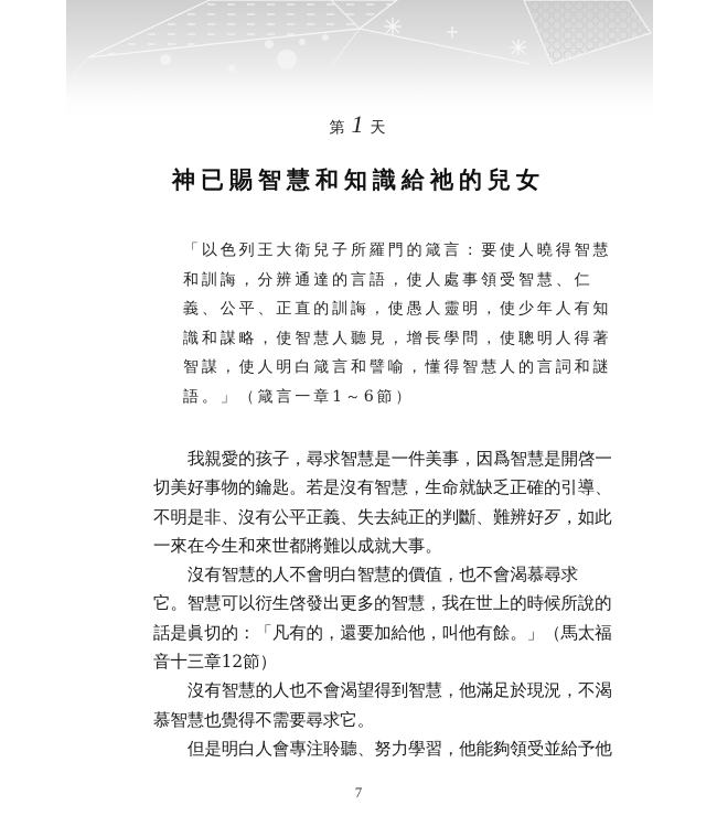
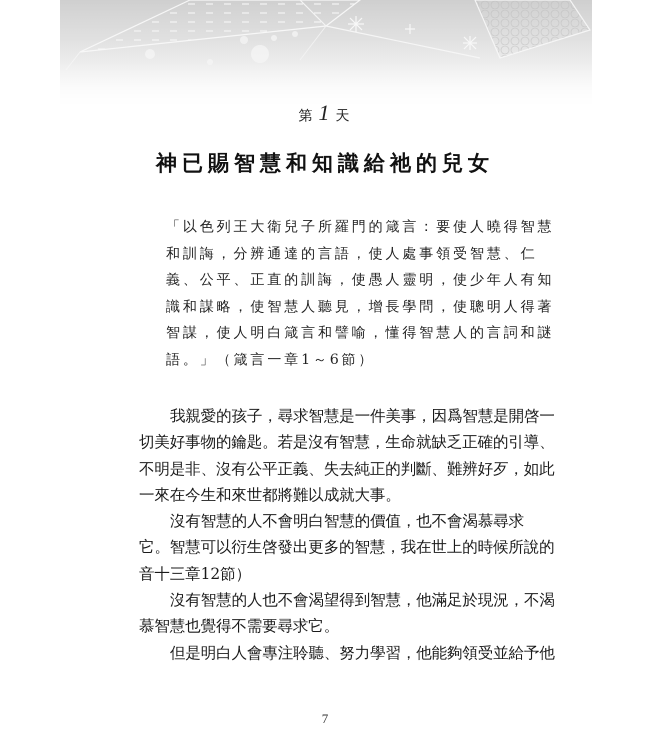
  第 1 天
  神已賜智慧和知識給祂的兒女
  「以色列王大衛兒子所羅門的箴言：要使人曉得智慧
  和訓誨，分辨通達的言語，使人處事領受智慧、仁
  義、公平、正直的訓誨，使愚人靈明，使少年人有知
  識和謀略，使智慧人聽見，增長學問，使聰明人得著
  智謀，使人明白箴言和譬喻，懂得智慧人的言詞和謎
  語。」（箴言一章1～6節）
  我親愛的孩子，尋求智慧是一件美事，因爲智慧是開啓一
  切美好事物的鑰匙。若是沒有智慧，生命就缺乏正確的引導、
  不明是非、沒有公平正義、失去純正的判斷、難辨好歹，如此
  一來在今生和來世都將難以成就大事。
  沒有智慧的人不會明白智慧的價值，也不會渴慕尋求
  它。智慧可以衍生啓發出更多的智慧，我在世上的時候所說的
- 話是眞切的：「凡有的，還要加給他，叫他有餘。」（馬太福
  音十三章12節）
  沒有智慧的人也不會渴望得到智慧，他滿足於現況，不渴
  慕智慧也覺得不需要尋求它。
  但是明白人會專注聆聽、努力學習，他能夠領受並給予他
  7
